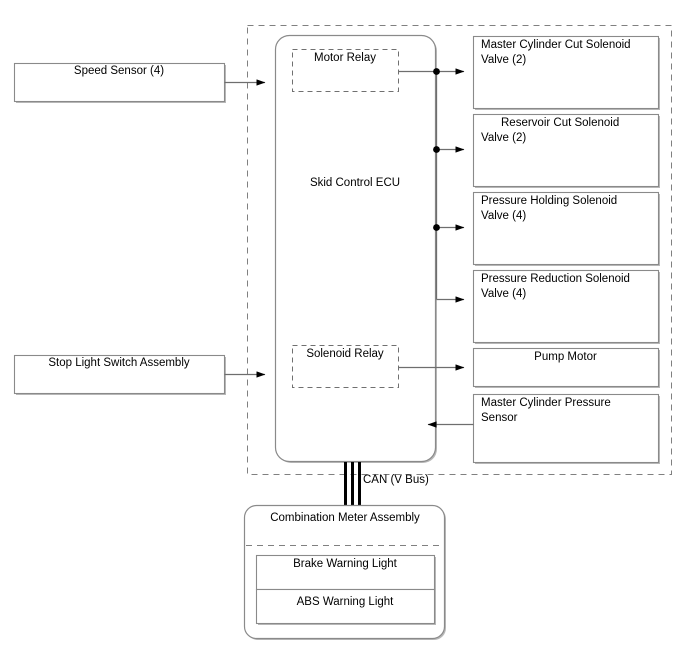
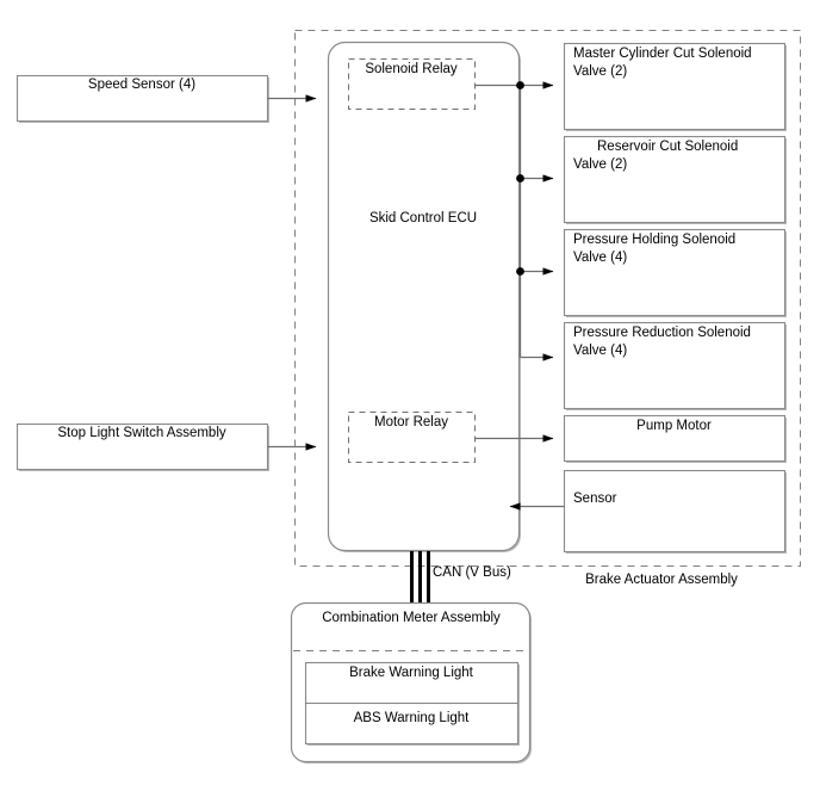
  Speed Sensor (4)
  Stop Light Switch Assembly
- Motor Relay
+ Solenoid Relay
  Skid Control ECU
- Solenoid Relay
+ Motor Relay
  Master Cylinder Cut Solenoid
  Valve (2)
  Reservoir Cut Solenoid
  Valve (2)
  Pressure Holding Solenoid
  Valve (4)
  Pressure Reduction Solenoid
  Valve (4)
  Pump Motor
- Master Cylinder Pressure
  Sensor
+ Brake Actuator Assembly
  CAN (V Bus)
  Combination Meter Assembly
  Brake Warning Light
  ABS Warning Light
